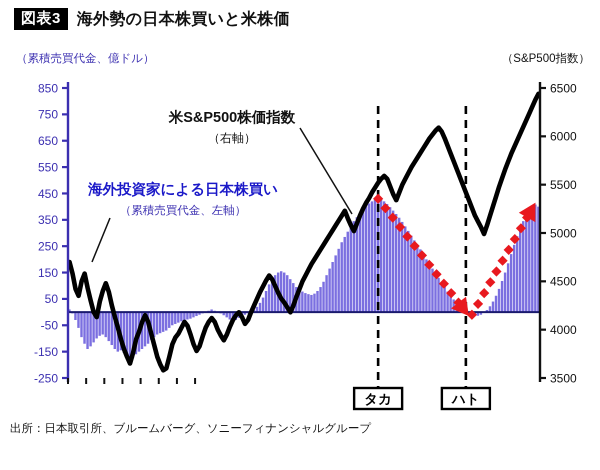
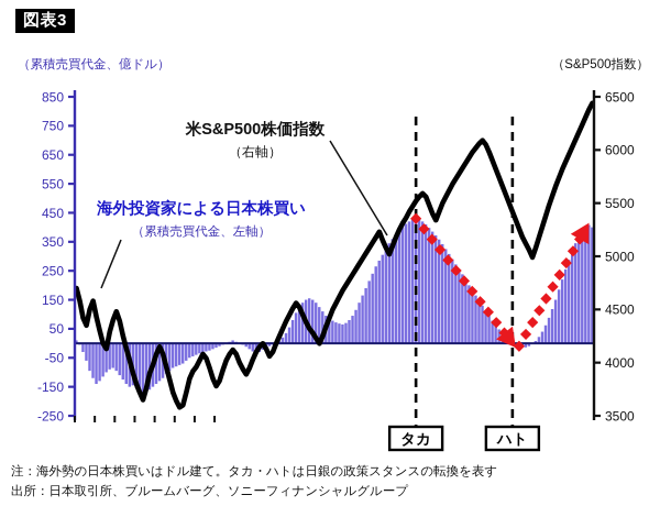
  図表3
- 海外勢の日本株買いと米株価
  （累積売買代金、億ドル）
  （S&P500指数）
  タカ
  ハト
  850
  750
  650
  550
  450
  350
  250
  150
  50
  -50
  -150
  -250
  6500
  6000
  5500
  5000
  4500
  4000
  3500
  米S&P500株価指数
  （右軸）
  海外投資家による日本株買い
  （累積売買代金、左軸）
+ 注：海外勢の日本株買いはドル建て。タカ・ハトは日銀の政策スタンスの転換を表す
  出所：日本取引所、ブルームバーグ、ソニーフィナンシャルグループ
